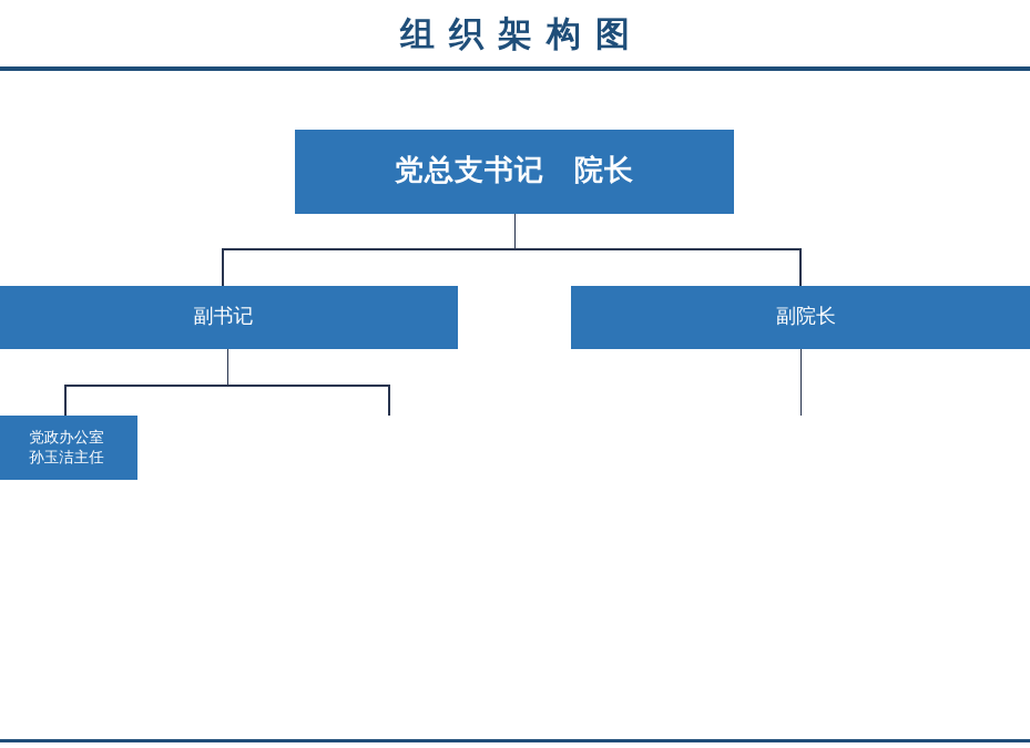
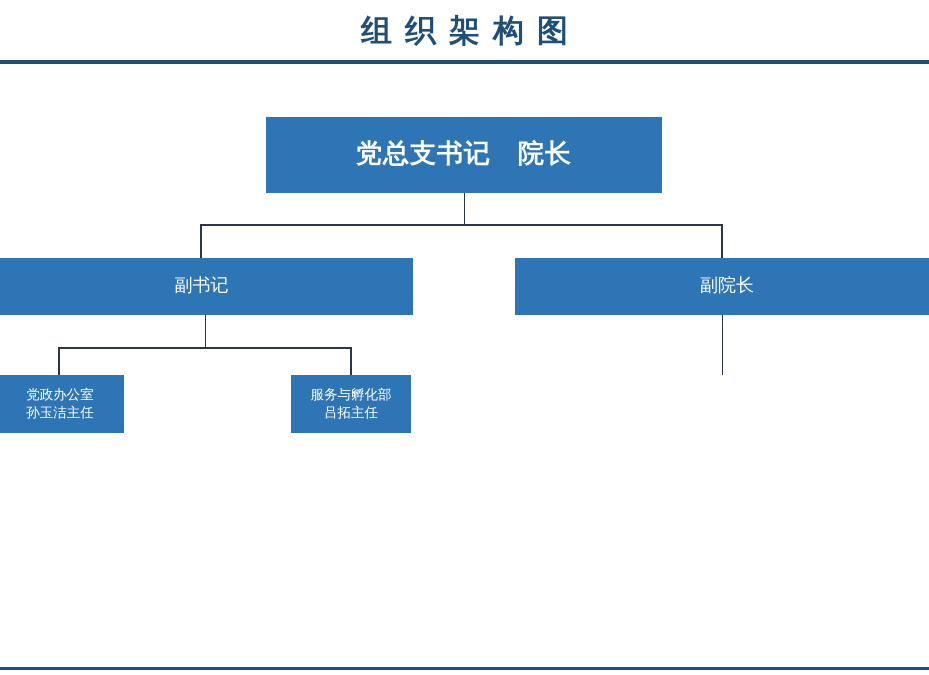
  组织架构图
  党总支书记 院长
  副书记
  副院长
  党政办公室
  孙玉洁主任
+ 服务与孵化部
+ 吕拓主任
